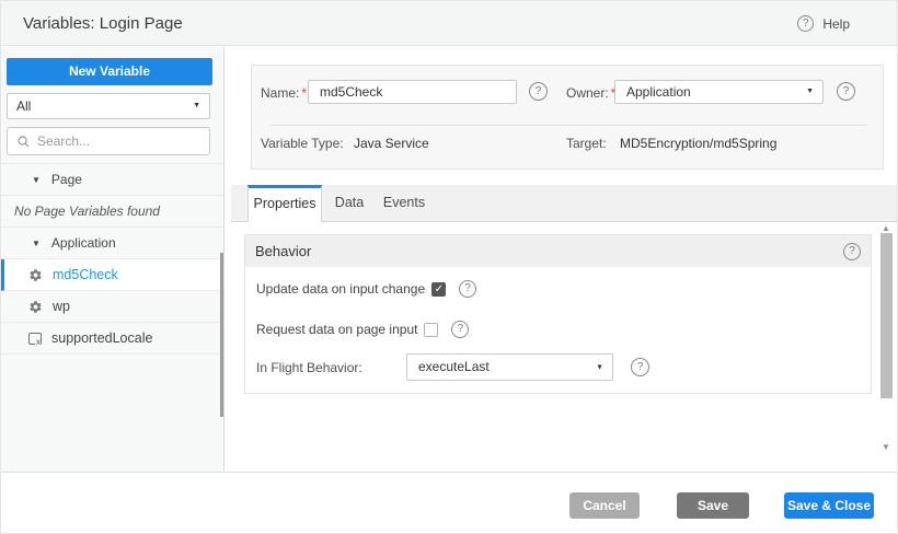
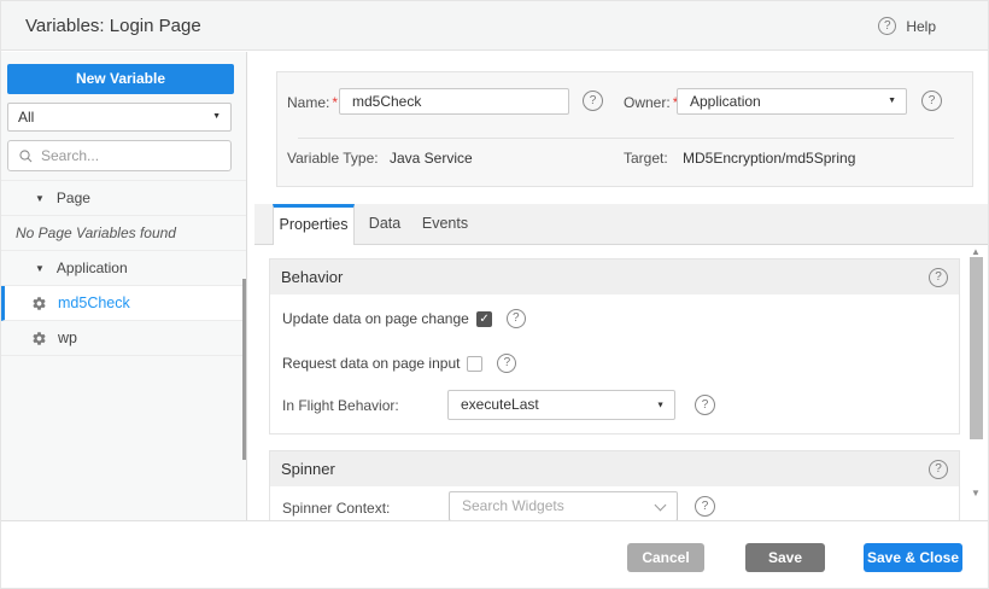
  Variables: Login Page
  Help
  New Variable
  All
  Search...
  Page
  No Page Variables found
  Application
  md5Check
  wp
- supportedLocale
  Name: *
  md5Check
  Owner:
  Application
  Variable Type:
  Java Service
  Target:
  MD5Encryption/md5Spring
  Properties
  Data
  Events
  Behavior
- Update data on input change
+ Update data on page change
  Request data on page input
  In Flight Behavior:
  executeLast
+ Spinner
+ Spinner Context:
+ Search Widgets
  ▲
  ▼
  Cancel
  Save
  Save & Close
